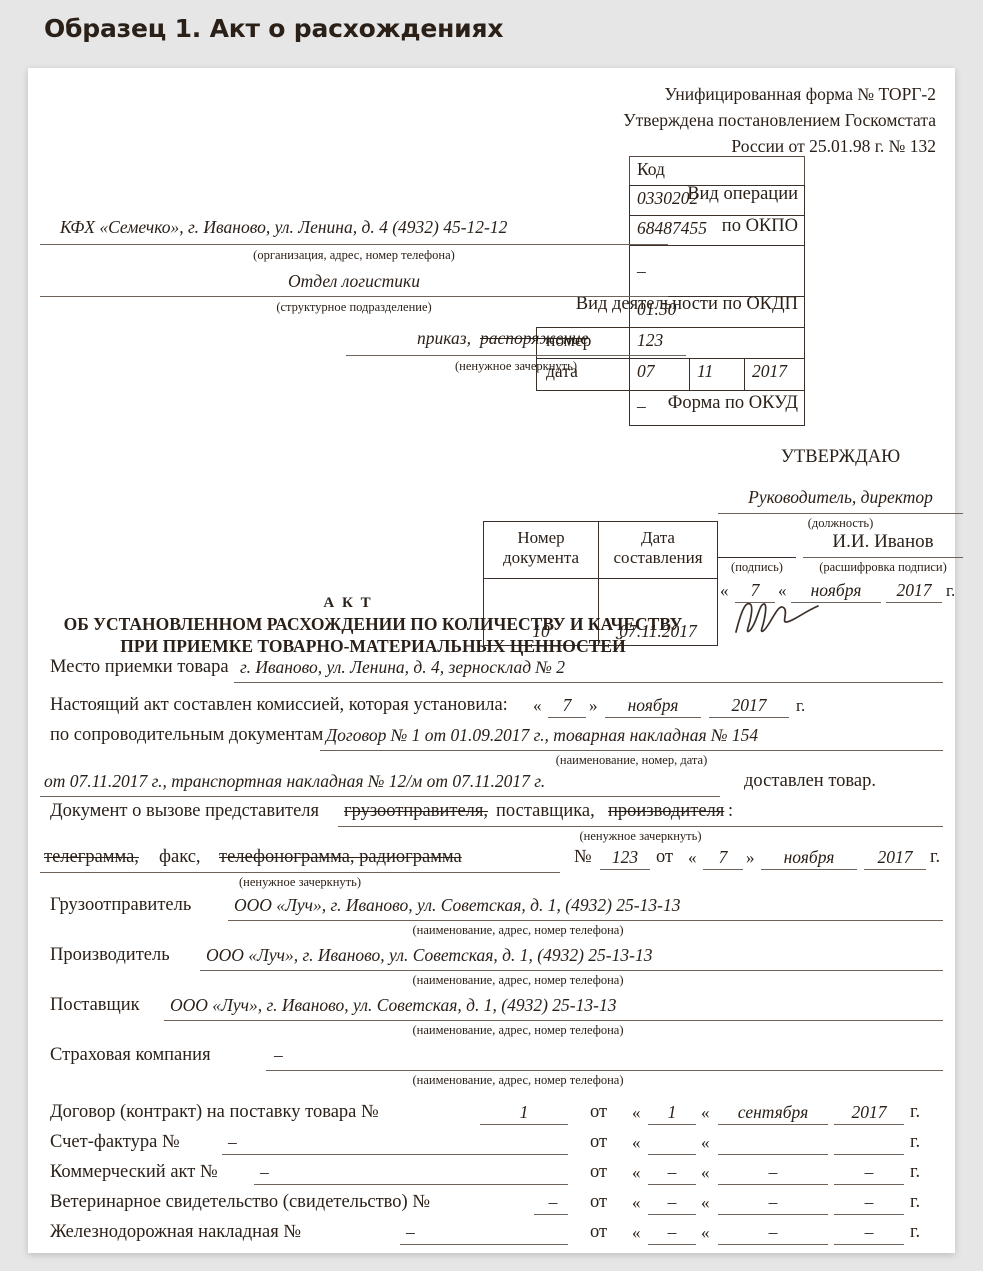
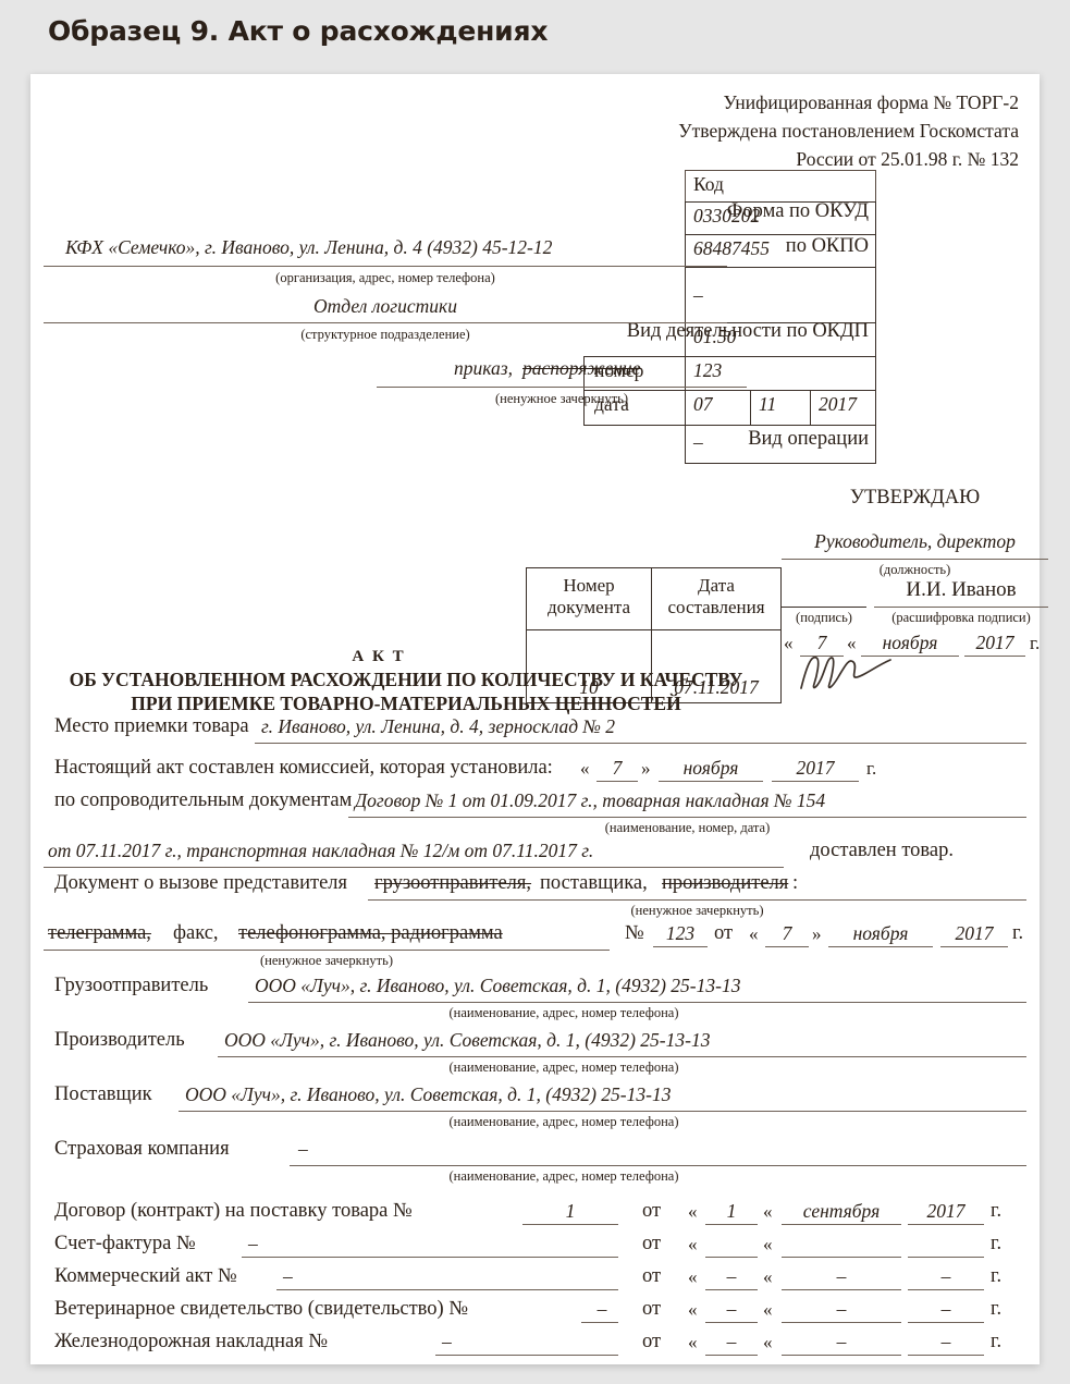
- Образец 1. Акт о расхождениях
+ Образец 9. Акт о расхождениях
  Унифицированная форма № ТОРГ-2
  Утверждена постановлением Госкомстата
  России от 25.01.98 г. № 132
- Вид операции
+ Форма по ОКУД
  по ОКПО
  Вид деятельности по ОКДП
- Форма по ОКУД
+ Вид операции
  Код
  0330202
  68487455
  –
  01.50
  номер
  123
  дата
  07
  11
  2017
  –
  КФХ «Семечко», г. Иваново, ул. Ленина, д. 4 (4932) 45-12-12
  (организация, адрес, номер телефона)
  Отдел логистики
  (структурное подразделение)
  приказ,
  распоряжение
  (ненужное зачеркнуть)
  Номер
  документа
  Дата
  составления
  10
  07.11.2017
  УТВЕРЖДАЮ
  Руководитель, директор
  (должность)
  И.И. Иванов
  (подпись)
  (расшифровка подписи)
  «
  7
  «
  ноября
  2017
  г.
  А К Т
  ОБ УСТАНОВЛЕННОМ РАСХОЖДЕНИИ ПО КОЛИЧЕСТВУ И КАЧЕСТВУ
  ПРИ ПРИЕМКЕ ТОВАРНО-МАТЕРИАЛЬНЫХ ЦЕННОСТЕЙ
  Место приемки товара
  г. Иваново, ул. Ленина, д. 4, зерносклад № 2
  Настоящий акт составлен комиссией, которая установила:
  «
  7
  »
  ноября
  2017
  г.
  по сопроводительным документам
  Договор № 1 от 01.09.2017 г., товарная накладная № 154
  (наименование, номер, дата)
  от 07.11.2017 г., транспортная накладная № 12/м от 07.11.2017 г.
  доставлен товар.
  Документ о вызове представителя
  грузоотправителя,
  поставщика,
  производителя
  :
  (ненужное зачеркнуть)
  телеграмма,
  факс,
  телефонограмма, радиограмма
  (ненужное зачеркнуть)
  №
  123
  от
  «
  7
  »
  ноября
  2017
  г.
  Грузоотправитель
  ООО «Луч», г. Иваново, ул. Советская, д. 1, (4932) 25-13-13
  (наименование, адрес, номер телефона)
  Производитель
  ООО «Луч», г. Иваново, ул. Советская, д. 1, (4932) 25-13-13
  (наименование, адрес, номер телефона)
  Поставщик
  ООО «Луч», г. Иваново, ул. Советская, д. 1, (4932) 25-13-13
  (наименование, адрес, номер телефона)
  Страховая компания
  –
  (наименование, адрес, номер телефона)
  Договор (контракт) на поставку товара №
  1
  от
  «
  1
  «
  сентября
  2017
  г.
  Счет-фактура №
  –
  от
  «
  «
  г.
  Коммерческий акт №
  –
  от
  «
  –
  «
  –
  –
  г.
  Ветеринарное свидетельство (свидетельство) №
  –
  от
  «
  –
  «
  –
  –
  г.
  Железнодорожная накладная №
  –
  от
  «
  –
  «
  –
  –
  г.
